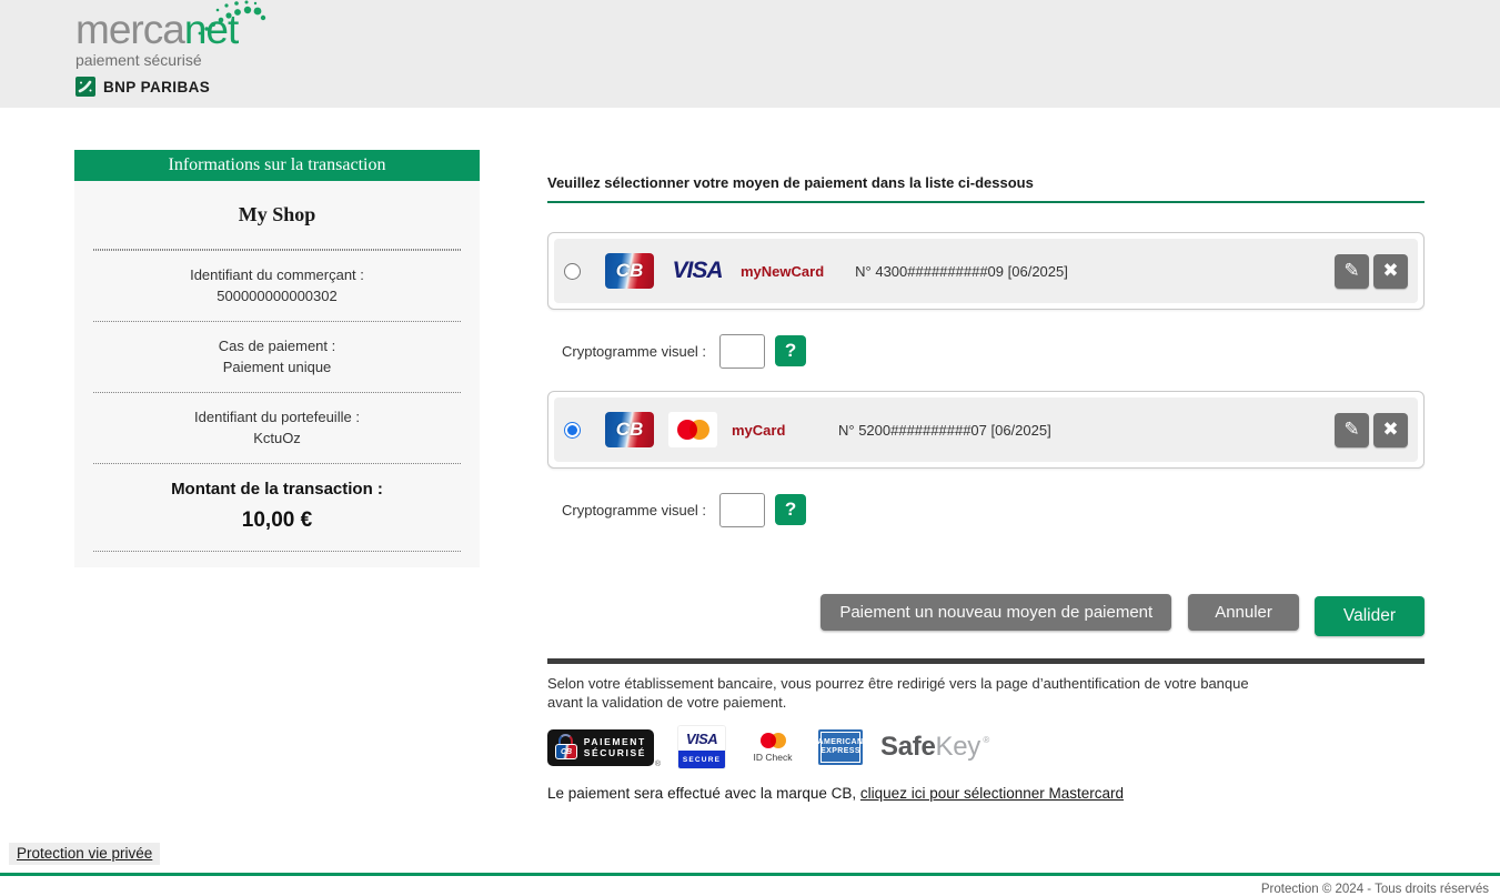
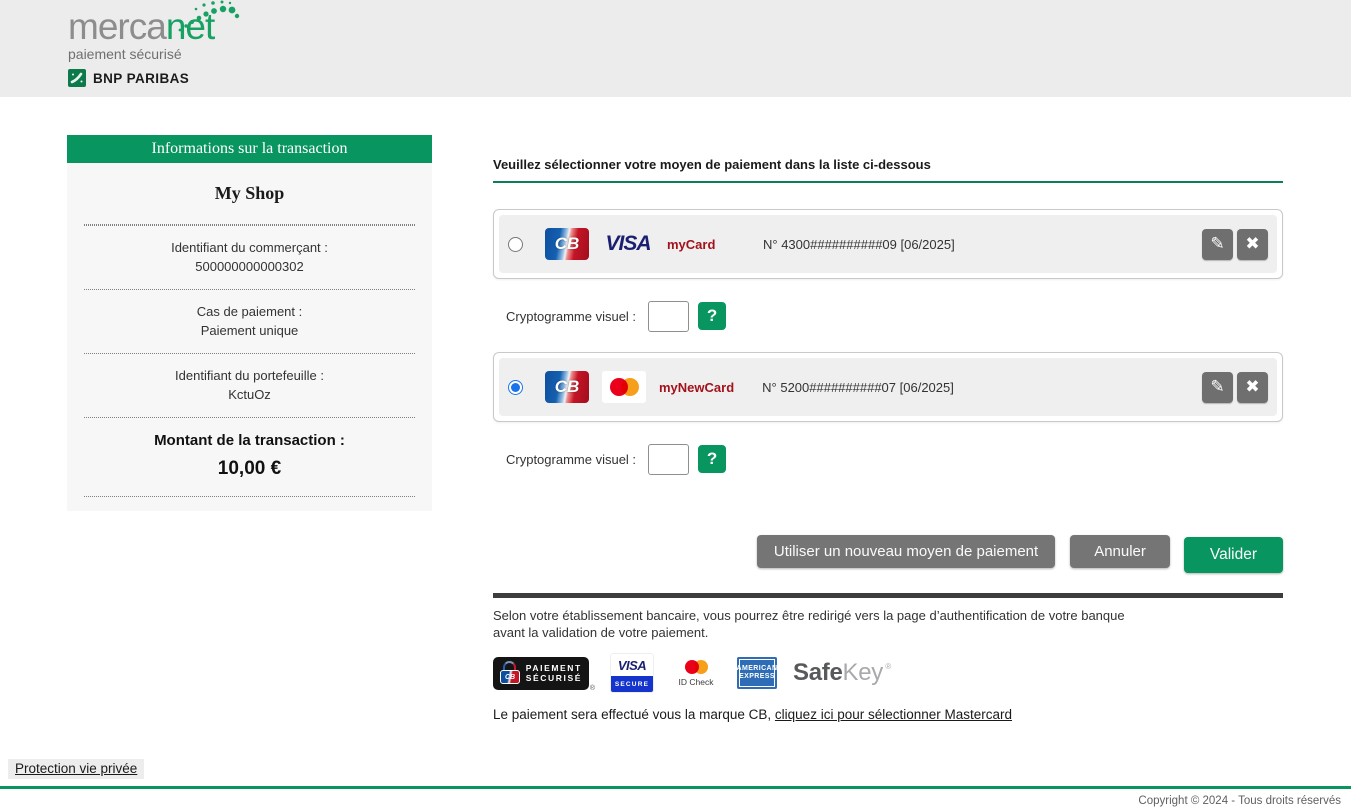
  mercanet
  paiement sécurisé
  BNP PARIBAS
  Informations sur la transaction
  My Shop
  Identifiant du commerçant :
  500000000000302
  Cas de paiement :
  Paiement unique
  Identifiant du portefeuille :
  KctuOz
  Montant de la transaction :
  10,00 €
  Veuillez sélectionner votre moyen de paiement dans la liste ci-dessous
  CB
  VISA
- myNewCard
+ myCard
  N° 4300##########09 [06/2025]
  ✎
  ✖
  Cryptogramme visuel :
  ?
  CB
- myCard
+ myNewCard
  N° 5200##########07 [06/2025]
  ✎
  ✖
  Cryptogramme visuel :
  ?
- Paiement un nouveau moyen de paiement
+ Utiliser un nouveau moyen de paiement
  Annuler
  Valider
  Selon votre établissement bancaire, vous pourrez être redirigé vers la page d’authentification de votre banque
  avant la validation de votre paiement.
  PAIEMENT
  SÉCURISÉ
  VISA
  ID Check
  SafeKey
  ®
- Le paiement sera effectué avec la marque CB, cliquez ici pour sélectionner Mastercard
+ Le paiement sera effectué vous la marque CB, cliquez ici pour sélectionner Mastercard
  Protection vie privée
- Protection © 2024 - Tous droits réservés
+ Copyright © 2024 - Tous droits réservés
